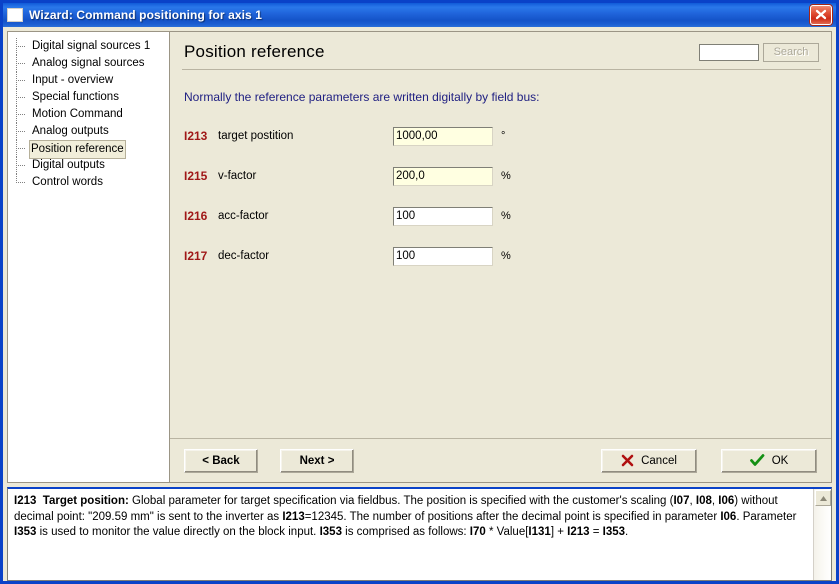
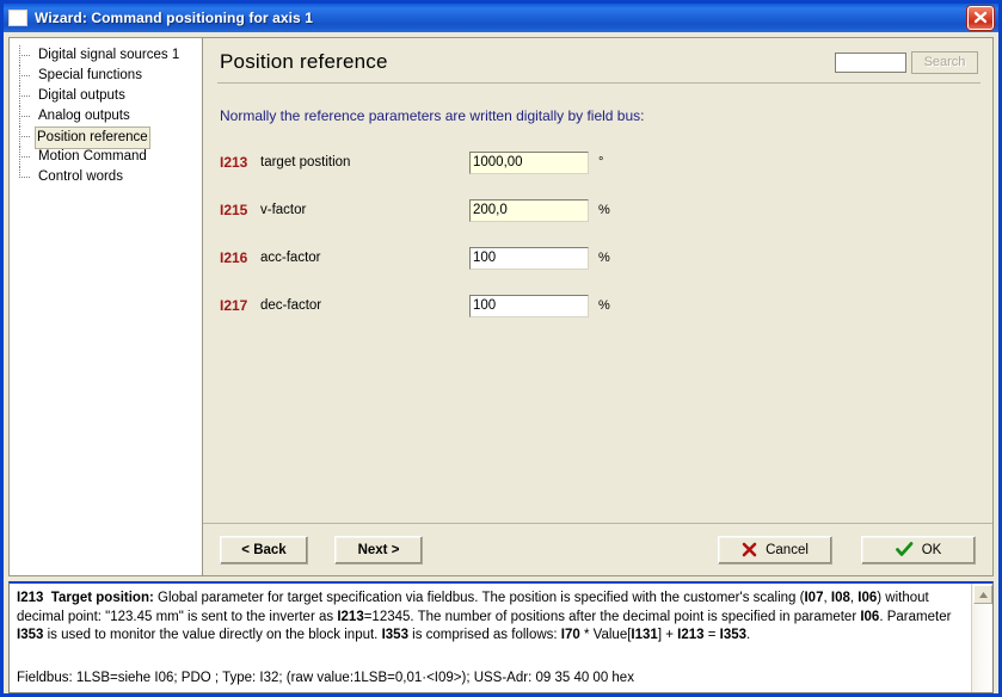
  Wizard: Command positioning for axis 1
  Digital signal sources 1
- Analog signal sources
- Input - overview
  Special functions
- Motion Command
+ Digital outputs
  Analog outputs
  Position reference
- Digital outputs
+ Motion Command
  Control words
  Position reference
  Search
  Normally the reference parameters are written digitally by field bus:
  I213
  target postition
  1000,00
  °
  I215
  v-factor
  200,0
  %
  I216
  acc-factor
  100
  %
  I217
  dec-factor
  100
  %
  < Back
  Next >
  Cancel
  OK
- I213 Target position: Global parameter for target specification via fieldbus. The position is specified with the customer's scaling (I07, I08, I06) without decimal point: "209.59 mm" is sent to the inverter as I213=12345. The number of positions after the decimal point is specified in parameter I06. Parameter I353 is used to monitor the value directly on the block input. I353 is comprised as follows: I70 * Value[I131] + I213 = I353.
+ I213 Target position: Global parameter for target specification via fieldbus. The position is specified with the customer's scaling (I07, I08, I06) without decimal point: "123.45 mm" is sent to the inverter as I213=12345. The number of positions after the decimal point is specified in parameter I06. Parameter I353 is used to monitor the value directly on the block input. I353 is comprised as follows: I70 * Value[I131] + I213 = I353.
+ Fieldbus: 1LSB=siehe I06; PDO ; Type: I32; (raw value:1LSB=0,01·<I09>); USS-Adr: 09 35 40 00 hex
